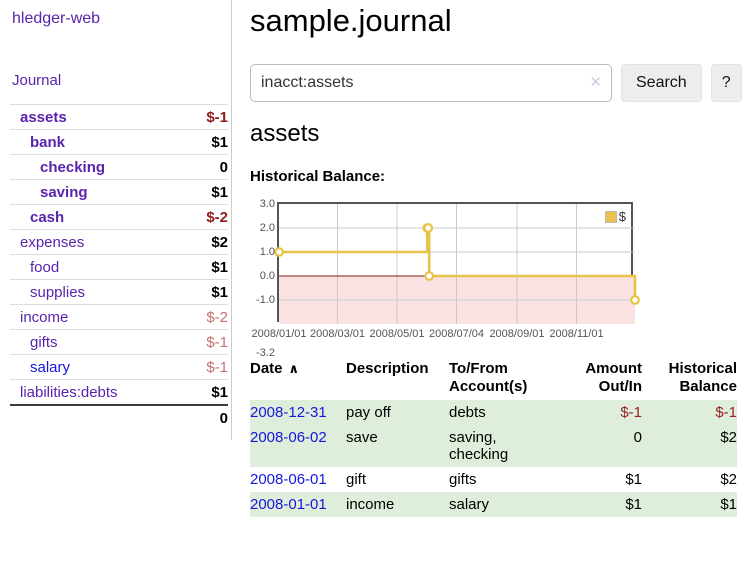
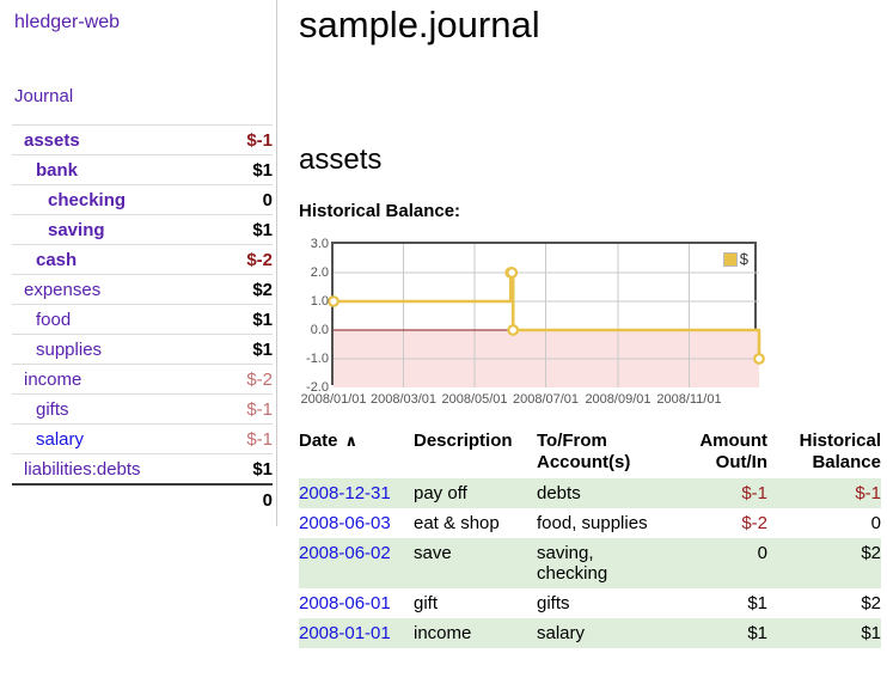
  hledger-web
  Journal
  assets
  $-1
  bank
  $1
  checking
  0
  saving
  $1
  cash
  $-2
  expenses
  $2
  food
  $1
  supplies
  $1
  income
  $-2
  gifts
  $-1
  salary
  $-1
  liabilities:debts
  $1
  0
  sample.journal
- inacct:assets
- ✕
- Search
- ?
  assets
  Historical Balance:
  $
  3.0
  2.0
  1.0
  0.0
  -1.0
- -3.2
+ -2.0
  2008/01/01
  2008/03/01
  2008/05/01
- 2008/07/04
+ 2008/07/01
  2008/09/01
  2008/11/01
  Date ∧	Description	To/FromAccount(s)	AmountOut/In	HistoricalBalance
  2008-12-31	pay off	debts	$-1	$-1
+ 2008-06-03	eat & shop	food, supplies	$-2	0
  2008-06-02	save	saving, checking	0	$2
  2008-06-01	gift	gifts	$1	$2
  2008-01-01	income	salary	$1	$1
